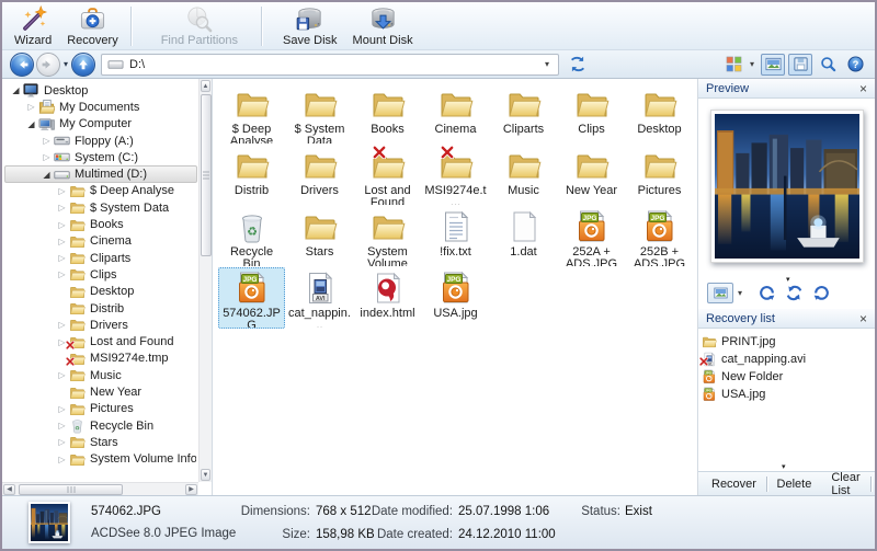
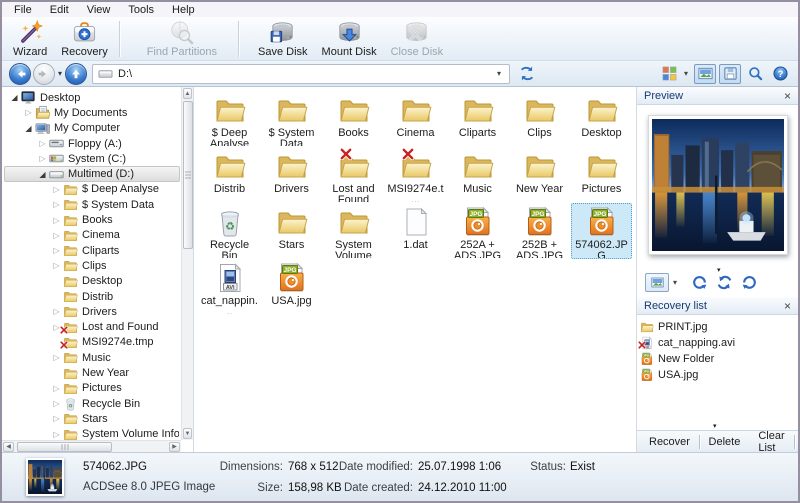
+ File
+ Edit
+ View
+ Tools
+ Help
  Wizard
  Recovery
  Find Partitions
  Save Disk
  Mount Disk
+ Close Disk
  ▾
  D:\
  ▾
  ▾
  ?
  ◢
  Desktop
  ▷
  My Documents
  ◢
  My Computer
  ▷
  Floppy (A:)
  ▷
  System (C:)
  ◢
  Multimed (D:)
  ▷
  $ Deep Analyse
  ▷
  $ System Data
  ▷
  Books
  ▷
  Cinema
  ▷
  Cliparts
  ▷
  Clips
  Desktop
  Distrib
  ▷
  Drivers
  ▷
  Lost and Found
  MSI9274e.tmp
  ▷
  Music
  New Year
  ▷
  Pictures
  ▷
  Recycle Bin
  ▷
  Stars
  ▷
  System Volume Info
  $ Deep Analyse
  $ System Data
  Books
  Cinema
  Cliparts
  Clips
  Desktop
  Distrib
  Drivers
  Lost and Found
  MSI9274e.t...
  Music
  New Year
  Pictures
  ♻
  Recycle Bin
  Stars
  System Volume
- !fix.txt
  1.dat
  252A + ADS.JPG
  252B + ADS.JPG
  574062.JPG
  cat_nappin...
- index.html
  USA.jpg
  Preview
  ×
  ▾
  Recovery list
  ×
  PRINT.jpg
  cat_napping.avi
  New Folder
  USA.jpg
  Recover
  Delete
  Clear List
  574062.JPG
  ACDSee 8.0 JPEG Image
  Dimensions:
  768 x 512
  Size:
  158,98 KB
  Date modified:
  25.07.1998 1:06
  Date created:
  24.12.2010 11:00
  Status:
  Exist
